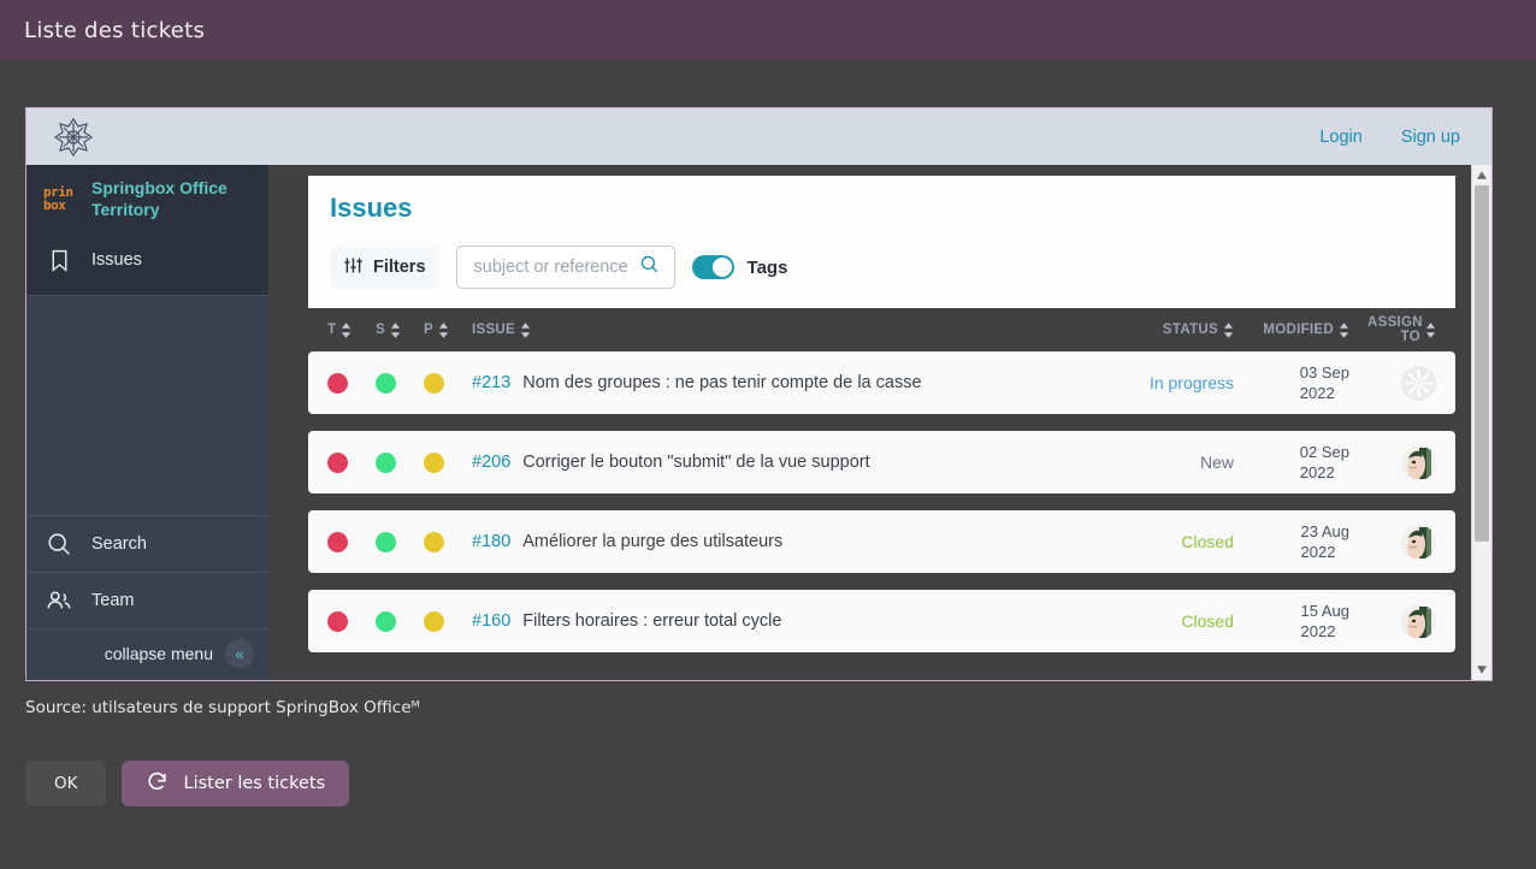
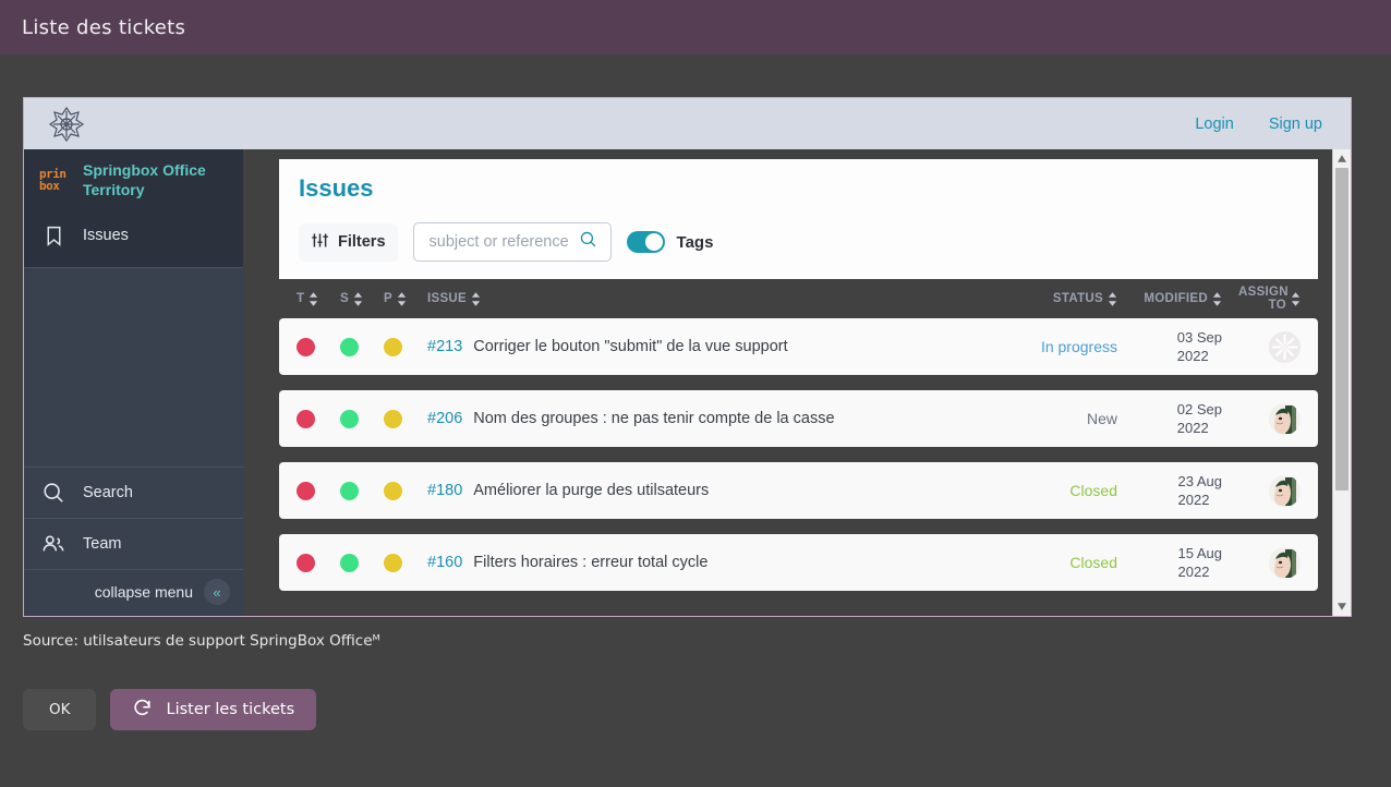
  Liste des tickets
  Login
  Sign up
  prin
  box
  Springbox Office Territory
  Issues
  Search
  Team
  collapse menu
  «
  Issues
  Filters
  subject or reference
  Tags
  T
  S
  P
  ISSUE
  STATUS
  MODIFIED
  ASSIGN TO
  #213
- Nom des groupes : ne pas tenir compte de la casse
+ Corriger le bouton "submit" de la vue support
  In progress
  03 Sep
  2022
  #206
- Corriger le bouton "submit" de la vue support
+ Nom des groupes : ne pas tenir compte de la casse
  New
  02 Sep
  2022
  #180
  Améliorer la purge des utilsateurs
  Closed
  23 Aug
  2022
  #160
  Filters horaires : erreur total cycle
  Closed
  15 Aug
  2022
  Source: utilsateurs de support SpringBox Officeᴹ
  OK
  Lister les tickets
